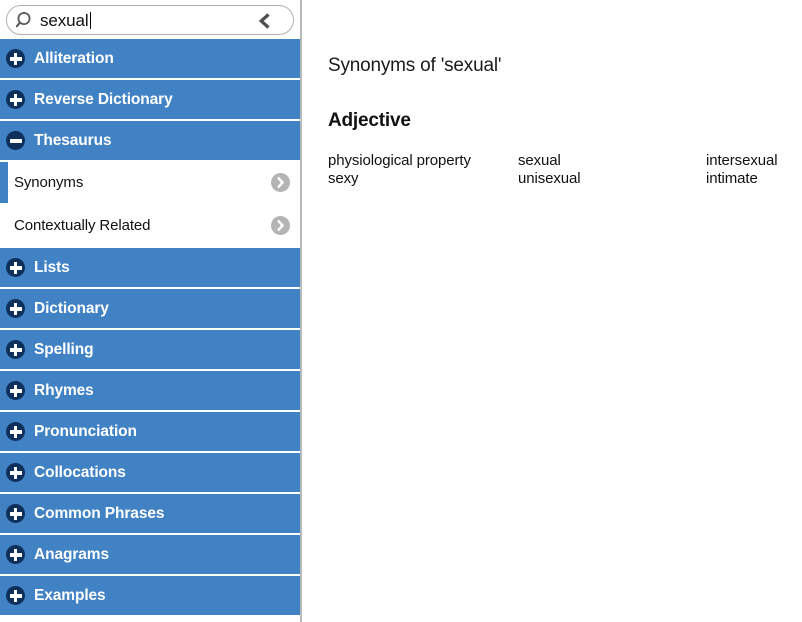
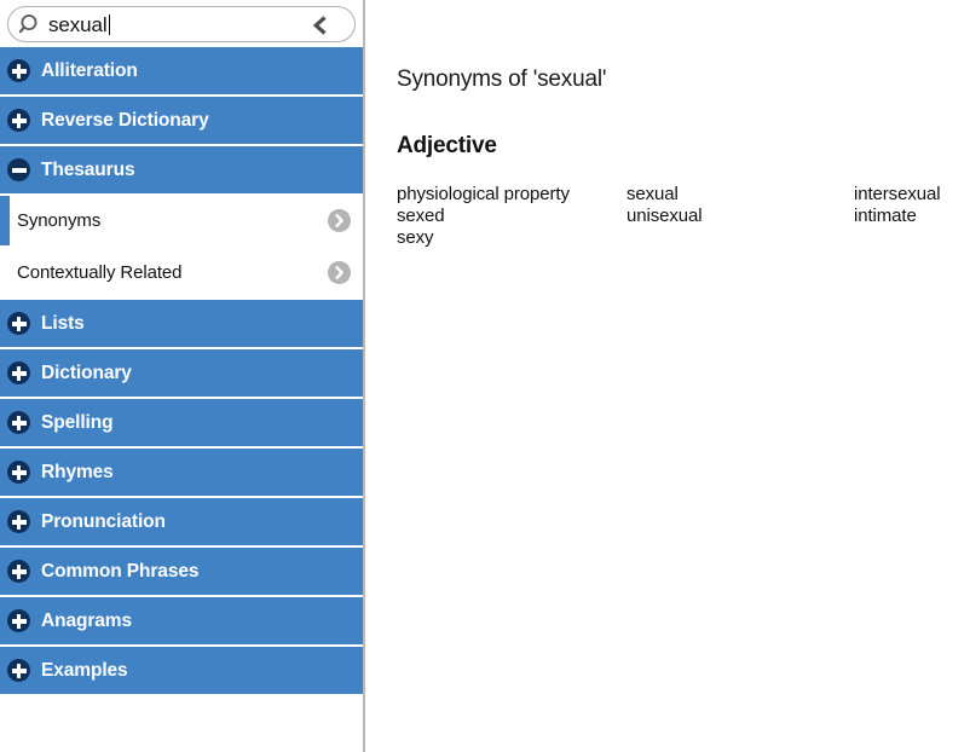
  sexual
  Alliteration
  Reverse Dictionary
  Thesaurus
  Synonyms
  Contextually Related
  Lists
  Dictionary
  Spelling
  Rhymes
  Pronunciation
- Collocations
  Common Phrases
  Anagrams
  Examples
  Synonyms of 'sexual'
  Adjective
  physiological property
+ sexed
  sexy
  sexual
  unisexual
  intersexual
  intimate
